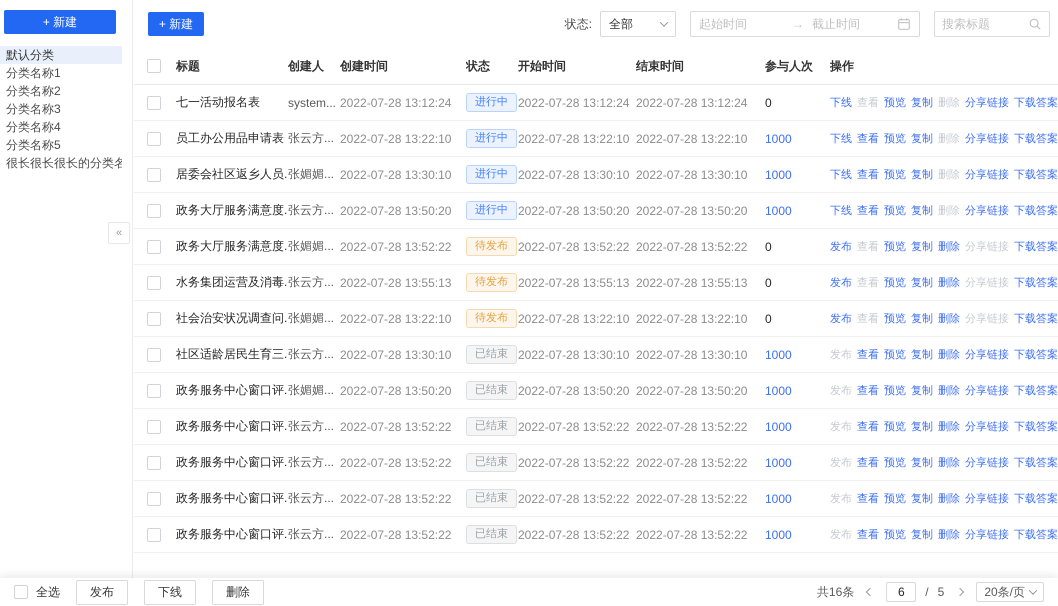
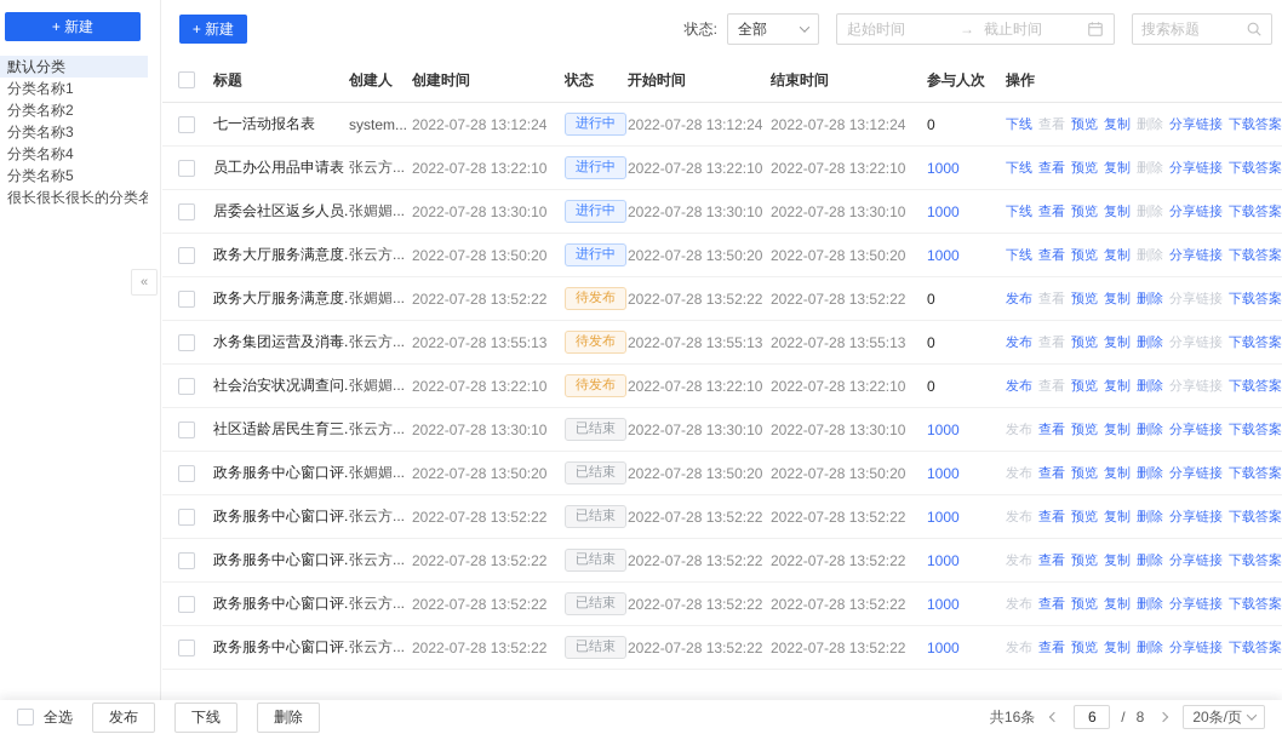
  + 新建
  默认分类
  分类名称1
  分类名称2
  分类名称3
  分类名称4
  分类名称5
  很长很长很长的分类名
  «
  + 新建
  状态:
  全部
  起始时间
  →
  截止时间
  搜索标题
  标题
  创建人
  创建时间
  状态
  开始时间
  结束时间
  参与人次
  操作
  七一活动报名表
  system...
  2022-07-28 13:12:24
  进行中
  2022-07-28 13:12:24
  2022-07-28 13:12:24
  0
  下线 查看 预览 复制 删除 分享链接 下载答案
  员工办公用品申请表
  张云方...
  2022-07-28 13:22:10
  进行中
  2022-07-28 13:22:10
  2022-07-28 13:22:10
  1000
  下线 查看 预览 复制 删除 分享链接 下载答案
  居委会社区返乡人员.
  张媚媚...
  2022-07-28 13:30:10
  进行中
  2022-07-28 13:30:10
  2022-07-28 13:30:10
  1000
  下线 查看 预览 复制 删除 分享链接 下载答案
  政务大厅服务满意度.
  张云方...
  2022-07-28 13:50:20
  进行中
  2022-07-28 13:50:20
  2022-07-28 13:50:20
  1000
  下线 查看 预览 复制 删除 分享链接 下载答案
  政务大厅服务满意度.
  张媚媚...
  2022-07-28 13:52:22
  待发布
  2022-07-28 13:52:22
  2022-07-28 13:52:22
  0
  发布 查看 预览 复制 删除 分享链接 下载答案
  水务集团运营及消毒.
  张云方...
  2022-07-28 13:55:13
  待发布
  2022-07-28 13:55:13
  2022-07-28 13:55:13
  0
  发布 查看 预览 复制 删除 分享链接 下载答案
  社会治安状况调查问.
  张媚媚...
  2022-07-28 13:22:10
  待发布
  2022-07-28 13:22:10
  2022-07-28 13:22:10
  0
  发布 查看 预览 复制 删除 分享链接 下载答案
  社区适龄居民生育三.
  张云方...
  2022-07-28 13:30:10
  已结束
  2022-07-28 13:30:10
  2022-07-28 13:30:10
  1000
  发布 查看 预览 复制 删除 分享链接 下载答案
  政务服务中心窗口评.
  张媚媚...
  2022-07-28 13:50:20
  已结束
  2022-07-28 13:50:20
  2022-07-28 13:50:20
  1000
  发布 查看 预览 复制 删除 分享链接 下载答案
  政务服务中心窗口评.
  张云方...
  2022-07-28 13:52:22
  已结束
  2022-07-28 13:52:22
  2022-07-28 13:52:22
  1000
  发布 查看 预览 复制 删除 分享链接 下载答案
  政务服务中心窗口评.
  张云方...
  2022-07-28 13:52:22
  已结束
  2022-07-28 13:52:22
  2022-07-28 13:52:22
  1000
  发布 查看 预览 复制 删除 分享链接 下载答案
  政务服务中心窗口评.
  张云方...
  2022-07-28 13:52:22
  已结束
  2022-07-28 13:52:22
  2022-07-28 13:52:22
  1000
  发布 查看 预览 复制 删除 分享链接 下载答案
  政务服务中心窗口评.
  张云方...
  2022-07-28 13:52:22
  已结束
  2022-07-28 13:52:22
  2022-07-28 13:52:22
  1000
  发布 查看 预览 复制 删除 分享链接 下载答案
  全选
  发布
  下线
  删除
  共16条
  6
  /
- 5
+ 8
  20条/页
